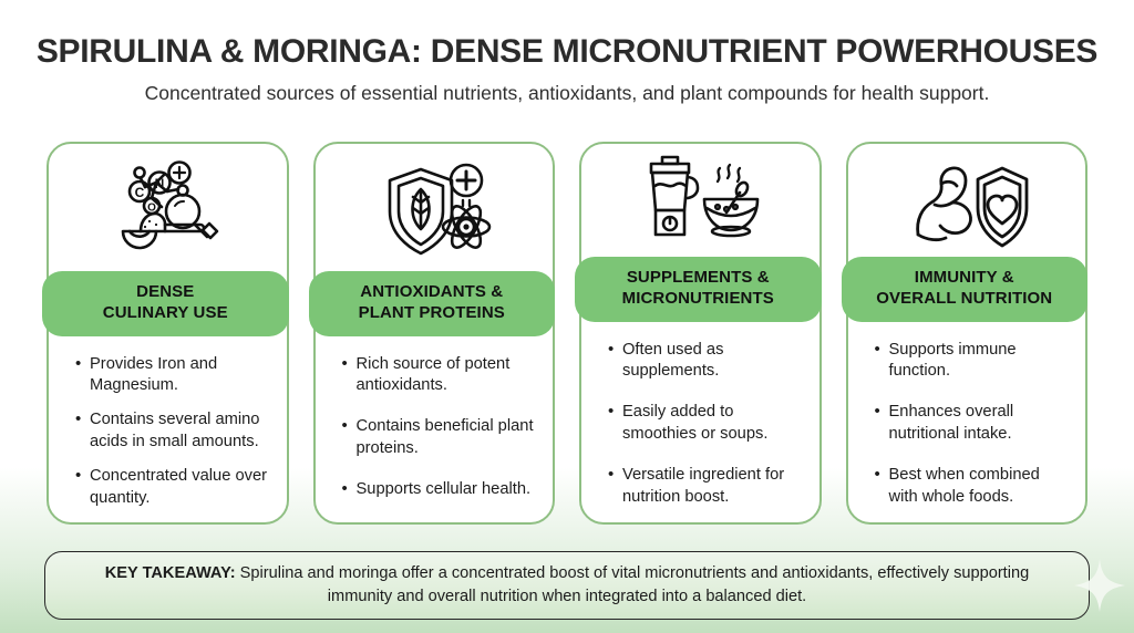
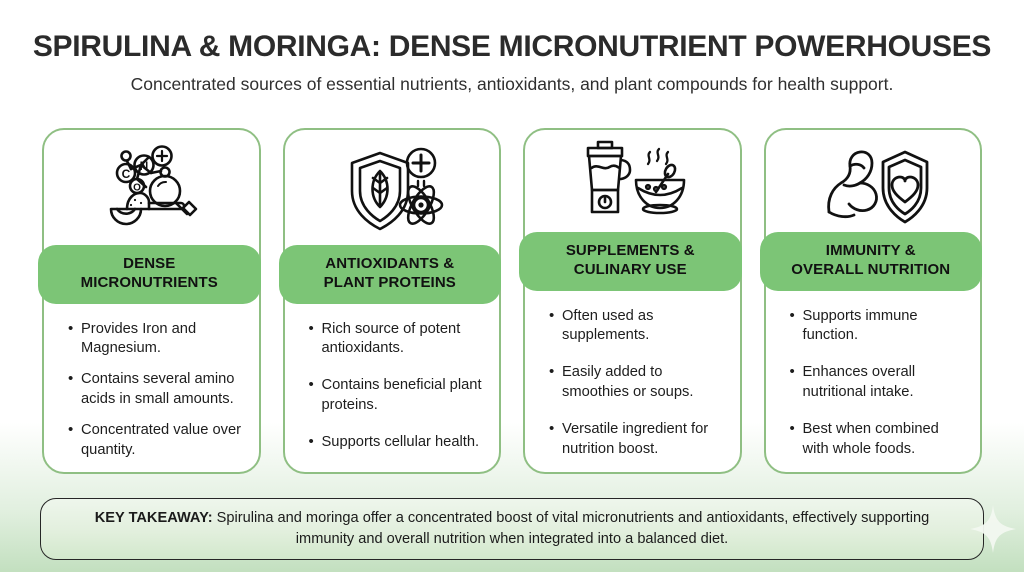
  SPIRULINA & MORINGA: DENSE MICRONUTRIENT POWERHOUSES
  Concentrated sources of essential nutrients, antioxidants, and plant compounds for health support.
  C
  N
  O
  DENSE
- CULINARY USE
+ MICRONUTRIENTS
  Provides Iron and Magnesium.
  Contains several amino acids in small amounts.
  Concentrated value over quantity.
  ANTIOXIDANTS &
  PLANT PROTEINS
  Rich source of potent antioxidants.
  Contains beneficial plant proteins.
  Supports cellular health.
  SUPPLEMENTS &
- MICRONUTRIENTS
+ CULINARY USE
  Often used as supplements.
  Easily added to smoothies or soups.
  Versatile ingredient for nutrition boost.
  IMMUNITY &
  OVERALL NUTRITION
  Supports immune function.
  Enhances overall nutritional intake.
  Best when combined with whole foods.
  KEY TAKEAWAY: Spirulina and moringa offer a concentrated boost of vital micronutrients and antioxidants, effectively supporting immunity and overall nutrition when integrated into a balanced diet.
